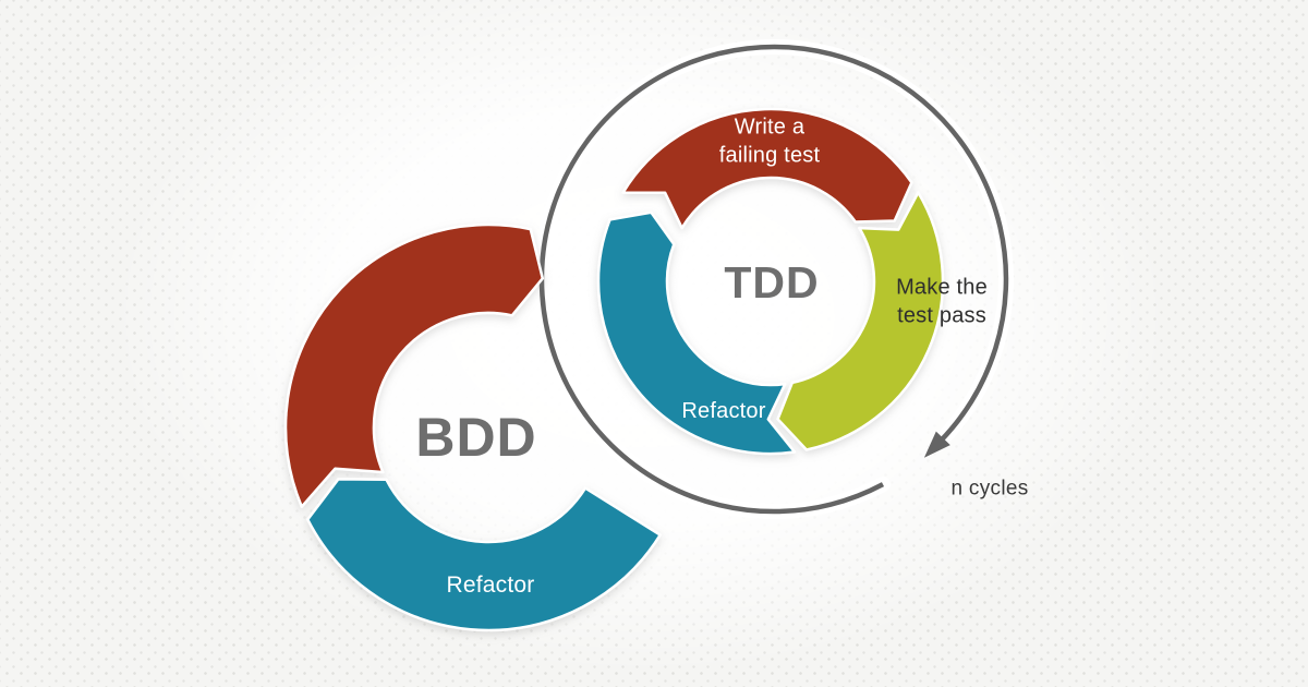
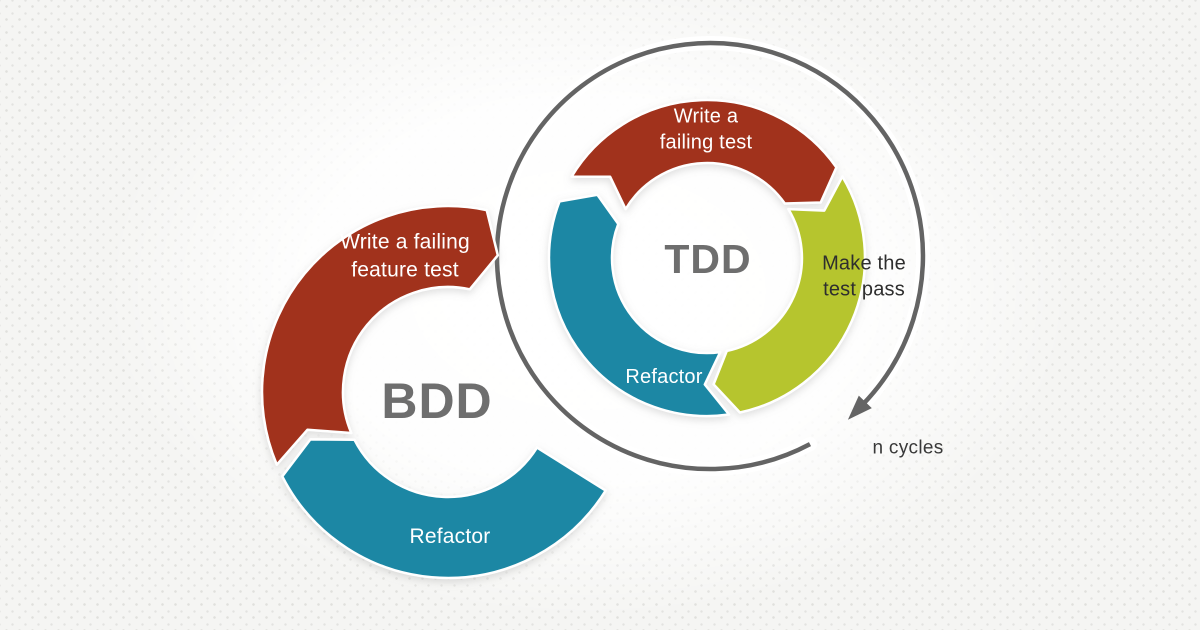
  BDD
  TDD
+ Write a failing
+ feature test
  Refactor
  Write a
  failing test
  Make the
  test pass
  Refactor
  n cycles
